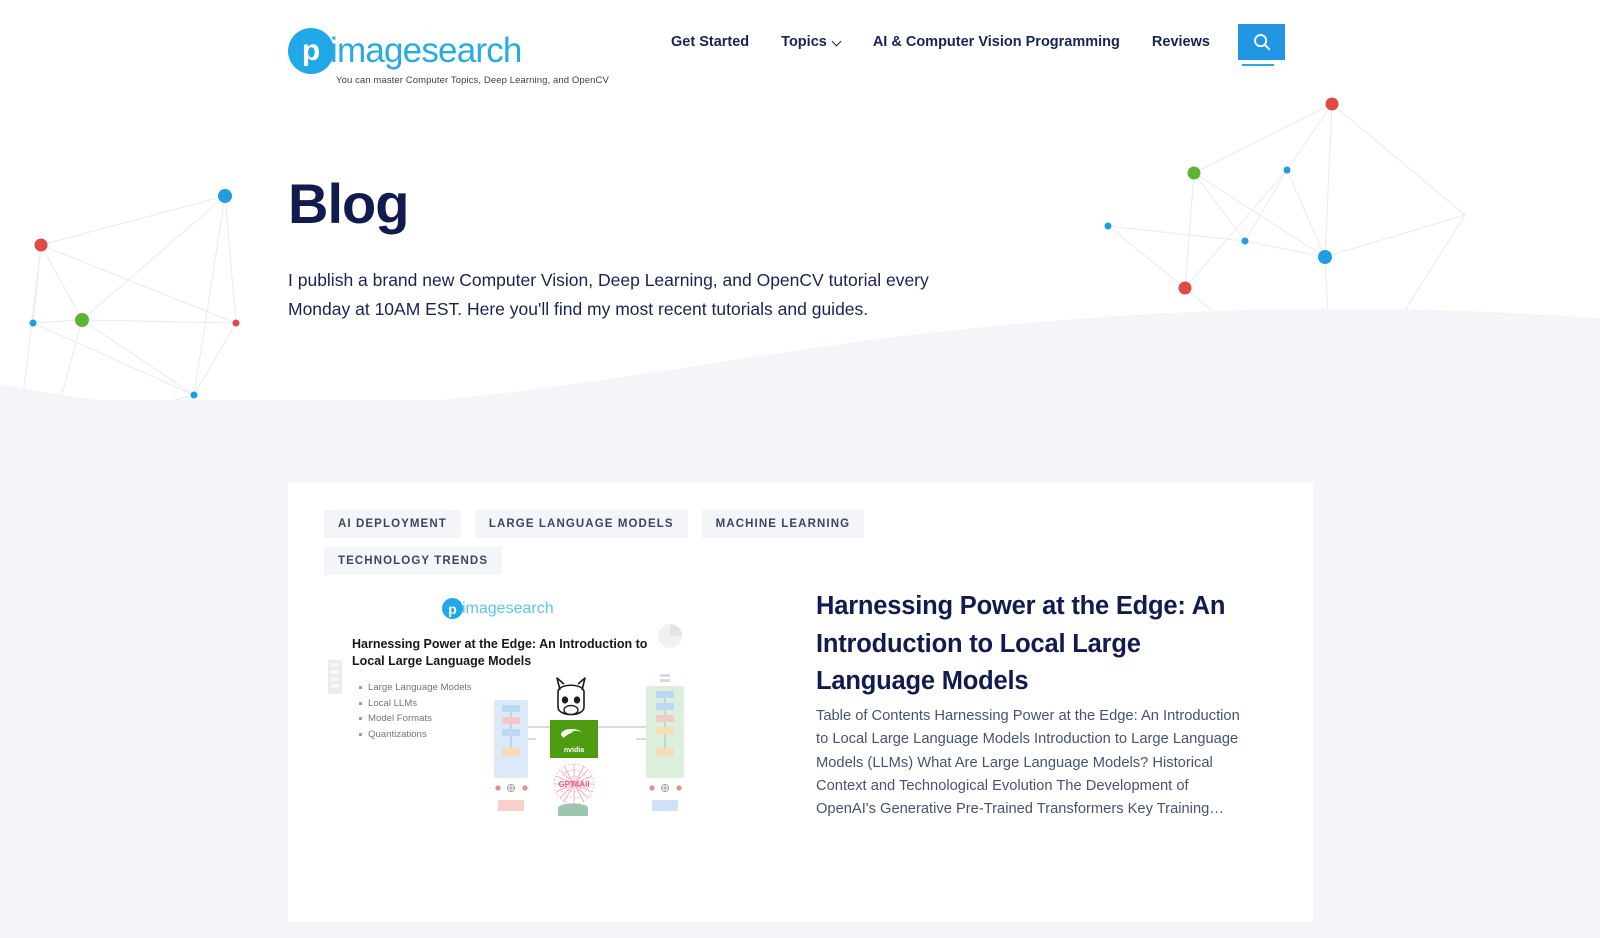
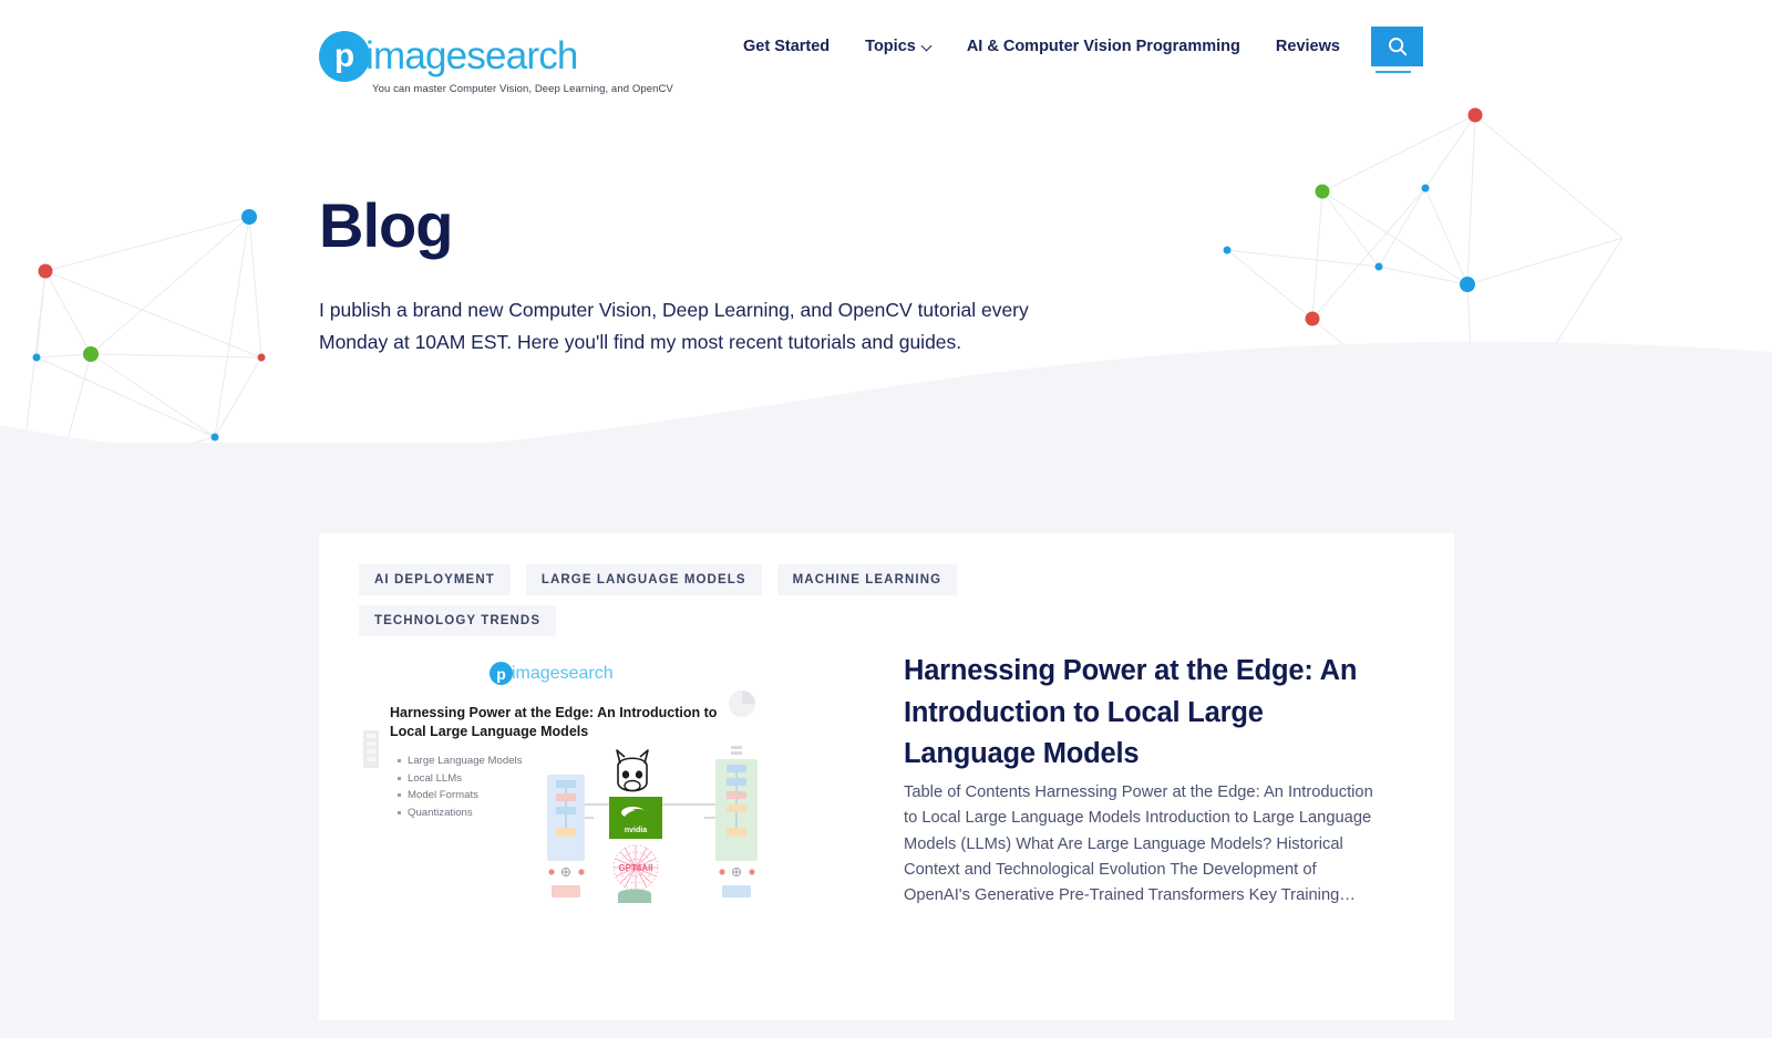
  p
  imagesearch
- You can master Computer Topics, Deep Learning, and OpenCV
+ You can master Computer Vision, Deep Learning, and OpenCV
  Get Started
  Topics
  AI & Computer Vision Programming
  Reviews
  Blog
  I publish a brand new Computer Vision, Deep Learning, and OpenCV tutorial every Monday at 10AM EST. Here you'll find my most recent tutorials and guides.
  AI DEPLOYMENT
  LARGE LANGUAGE MODELS
  MACHINE LEARNING
  TECHNOLOGY TRENDS
  p
  imagesearch
  Harnessing Power at the Edge: An Introduction to Local Large Language Models
  Large Language Models
  Local LLMs
  Model Formats
  Quantizations
  GPT4All
  Harnessing Power at the Edge: An Introduction to Local Large Language Models
  Table of Contents Harnessing Power at the Edge: An Introduction to Local Large Language Models Introduction to Large Language Models (LLMs) What Are Large Language Models? Historical Context and Technological Evolution The Development of OpenAI's Generative Pre-Trained Transformers Key Training…
